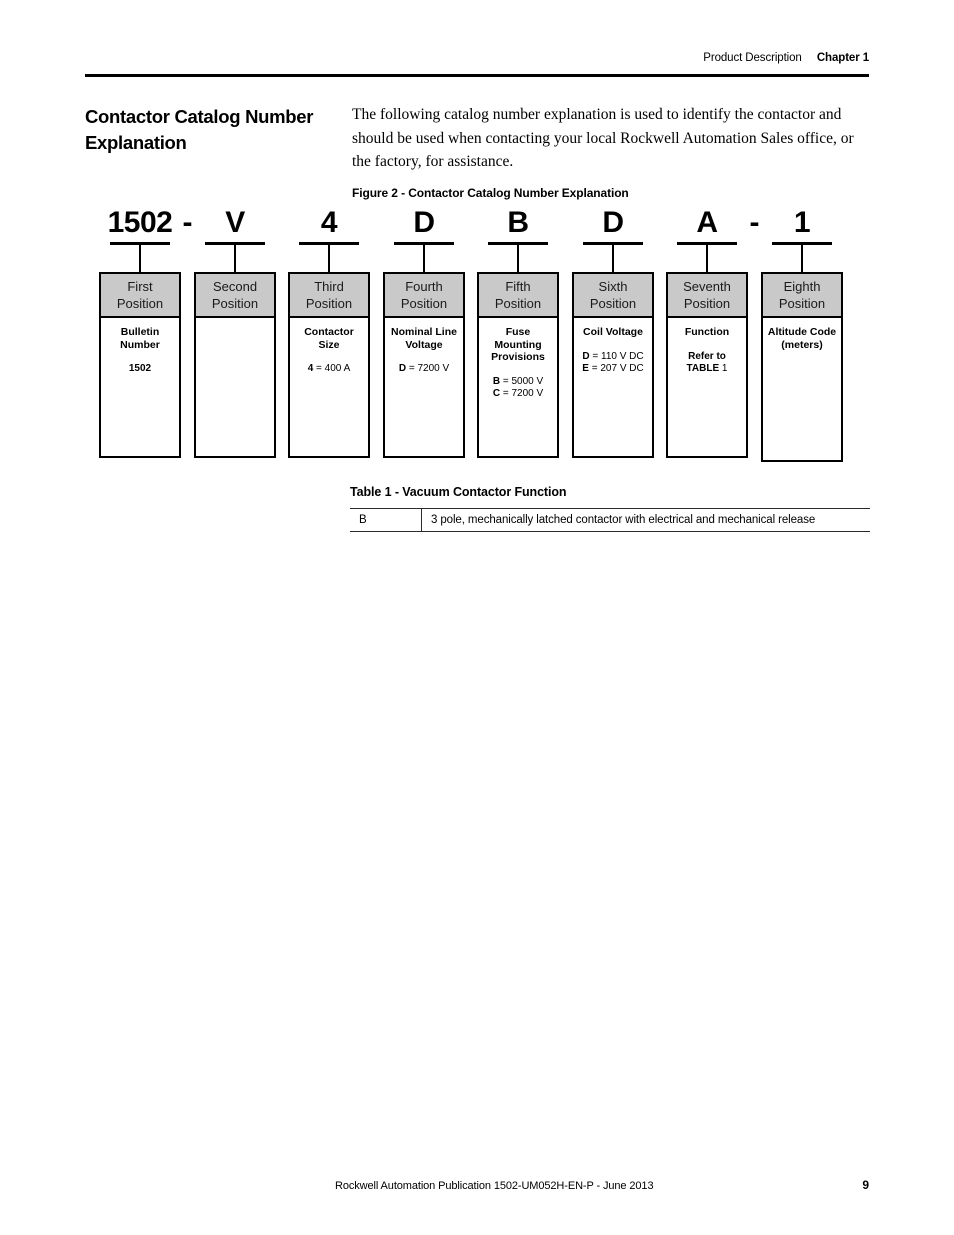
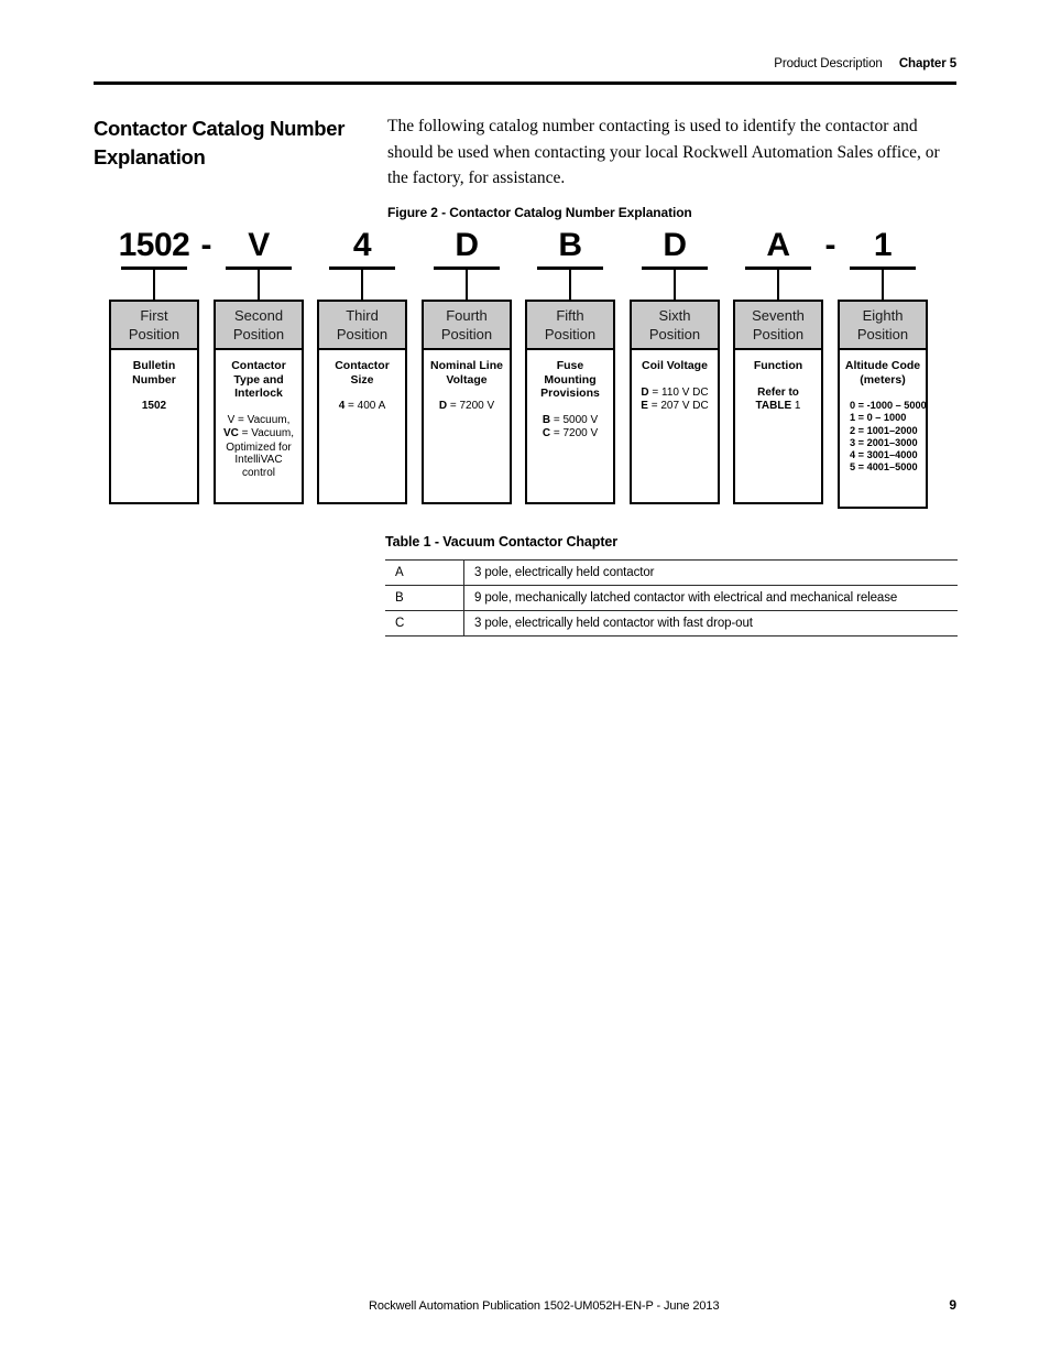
- Product Description Chapter 1
+ Product Description Chapter 5
  Contactor Catalog Number Explanation
- The following catalog number explanation is used to identify the contactor and should be used when contacting your local Rockwell Automation Sales office, or the factory, for assistance.
+ The following catalog number contacting is used to identify the contactor and should be used when contacting your local Rockwell Automation Sales office, or the factory, for assistance.
  Figure 2 - Contactor Catalog Number Explanation
  1502
  First
  Position
  Bulletin Number
  1502
  V
  Second
  Position
+ Contactor Type and Interlock
+ V = Vacuum,
+ VC = Vacuum,
+ Optimized for
+ IntelliVAC control
  4
  Third
  Position
  Contactor Size
  4 = 400 A
  D
  Fourth
  Position
  Nominal Line Voltage
  D = 7200 V
  B
  Fifth
  Position
  Fuse Mounting Provisions
  B = 5000 V
  C = 7200 V
  D
  Sixth
  Position
  Coil Voltage
  D = 110 V DC
  E = 207 V DC
  A
  Seventh
  Position
  Function
  Refer to
  TABLE 1
  1
  Eighth
  Position
  Altitude Code (meters)
+ 0 = -1000 – 5000
+ 1 = 0 – 1000
+ 2 = 1001–2000
+ 3 = 2001–3000
+ 4 = 3001–4000
+ 5 = 4001–5000
  -
  -
- Table 1 - Vacuum Contactor Function
+ Table 1 - Vacuum Contactor Chapter
+ A	3 pole, electrically held contactor
- B	3 pole, mechanically latched contactor with electrical and mechanical release
+ B	9 pole, mechanically latched contactor with electrical and mechanical release
+ C	3 pole, electrically held contactor with fast drop-out
  Rockwell Automation Publication 1502-UM052H-EN-P - June 2013
  9
